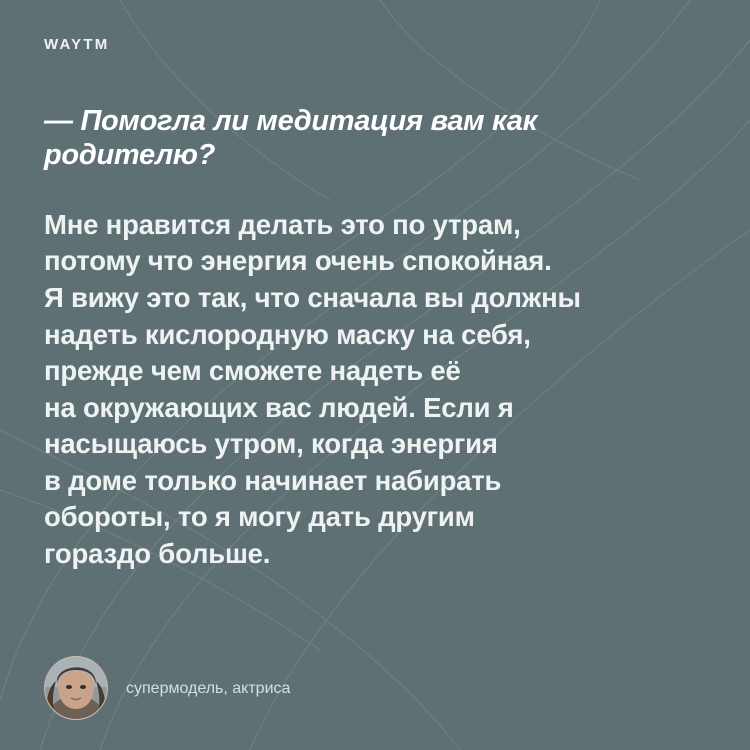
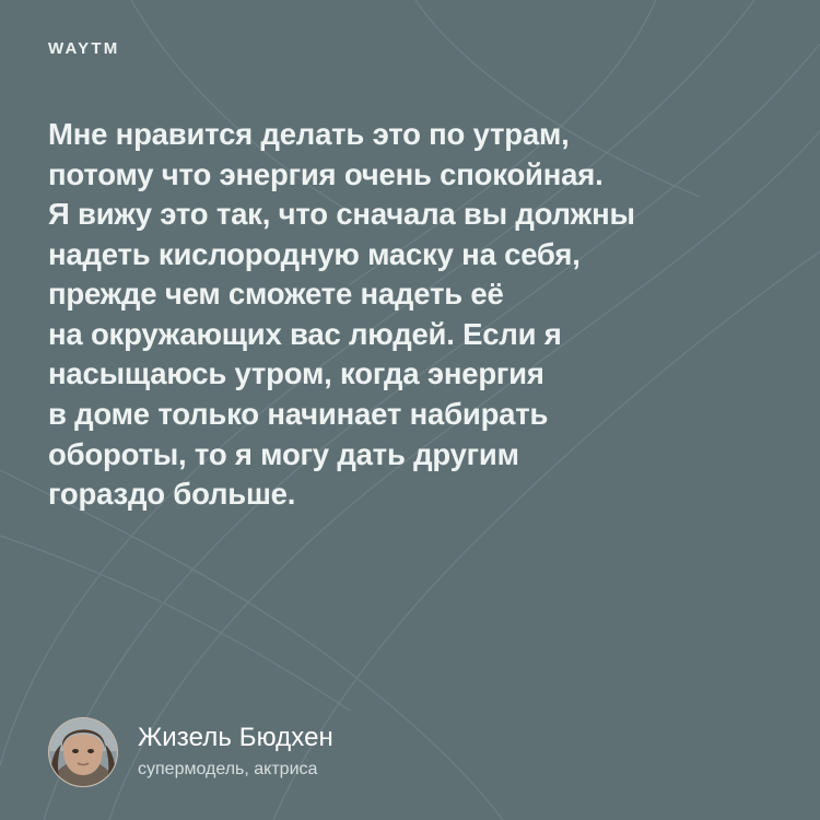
  WAYTM
- — Помогла ли медитация вам как родителю?
  Мне нравится делать это по утрам,
  потому что энергия очень спокойная.
  Я вижу это так, что сначала вы должны
  надеть кислородную маску на себя,
  прежде чем сможете надеть её
  на окружающих вас людей. Если я
  насыщаюсь утром, когда энергия
  в доме только начинает набирать
  обороты, то я могу дать другим
  гораздо больше.
+ Жизель Бюдхен
  супермодель, актриса
